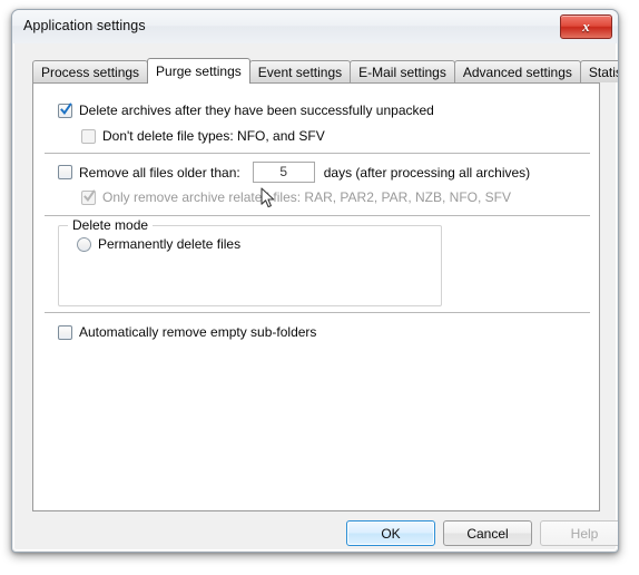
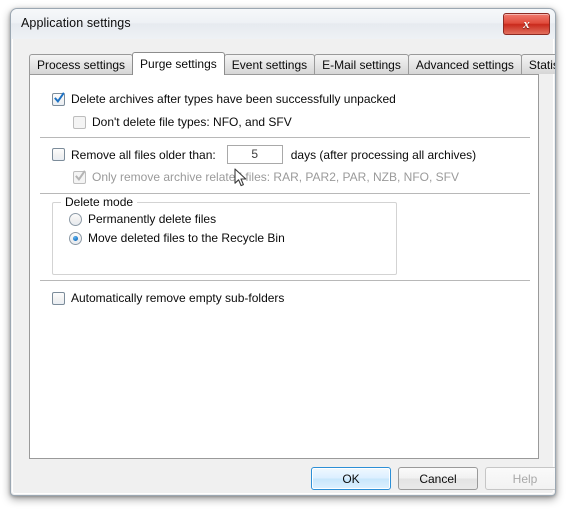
  Application settings
  x
  Process settings
  Purge settings
  Event settings
  E-Mail settings
  Advanced settings
- Delete archives after they have been successfully unpacked
+ Delete archives after types have been successfully unpacked
  Don't delete file types: NFO, and SFV
  Remove all files older than:
  5
  days (after processing all archives)
  Only remove archive relate files: RAR, PAR2, PAR, NZB, NFO, SFV
  Delete mode
  Permanently delete files
+ Move deleted files to the Recycle Bin
  Automatically remove empty sub-folders
  OK
  Cancel
  Help
